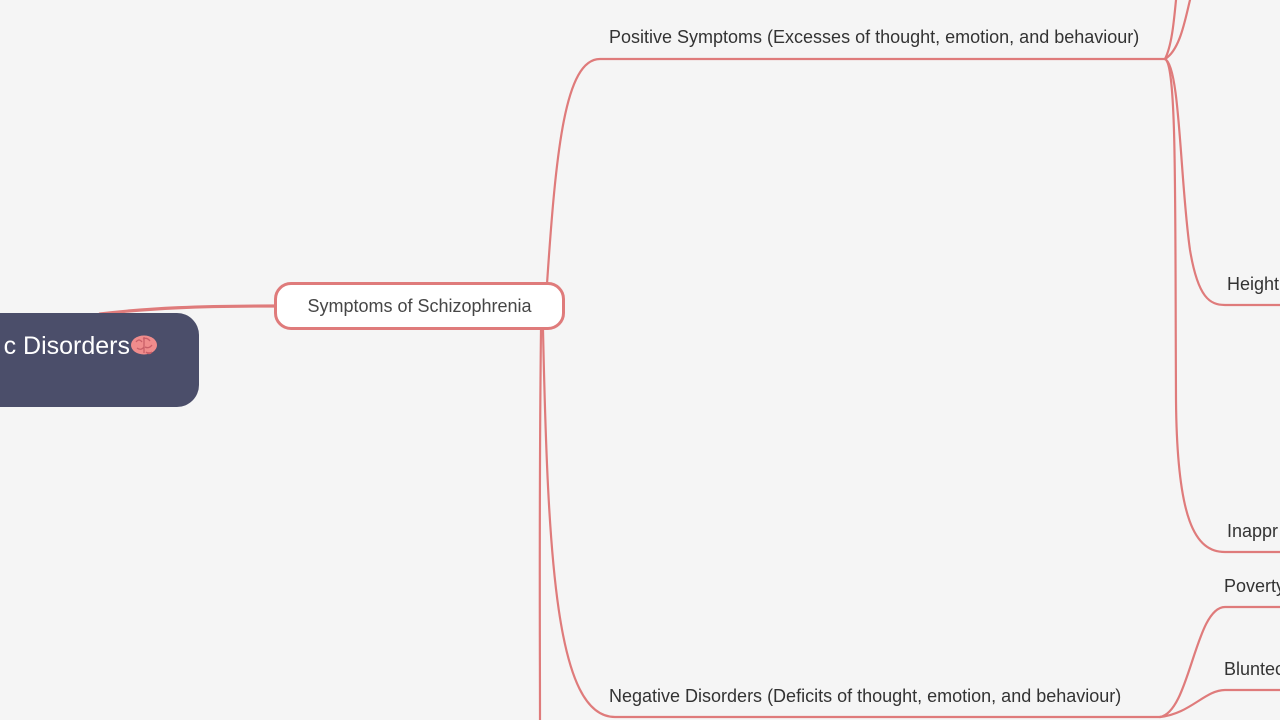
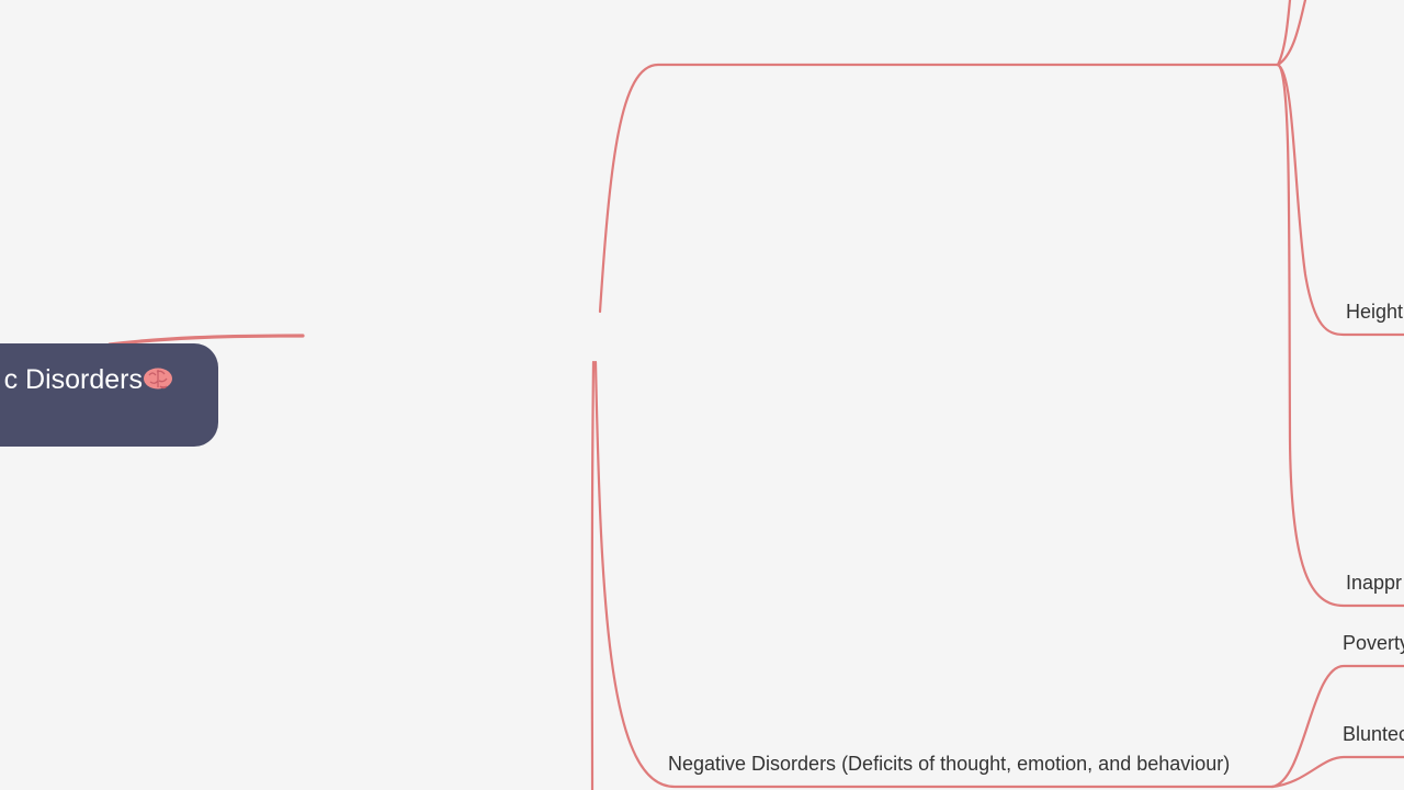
  c Disorders
- Symptoms of Schizophrenia
- Positive Symptoms (Excesses of thought, emotion, and behaviour)
  Negative Disorders (Deficits of thought, emotion, and behaviour)
  Height
  Inappr
  Povert
  Blunte
